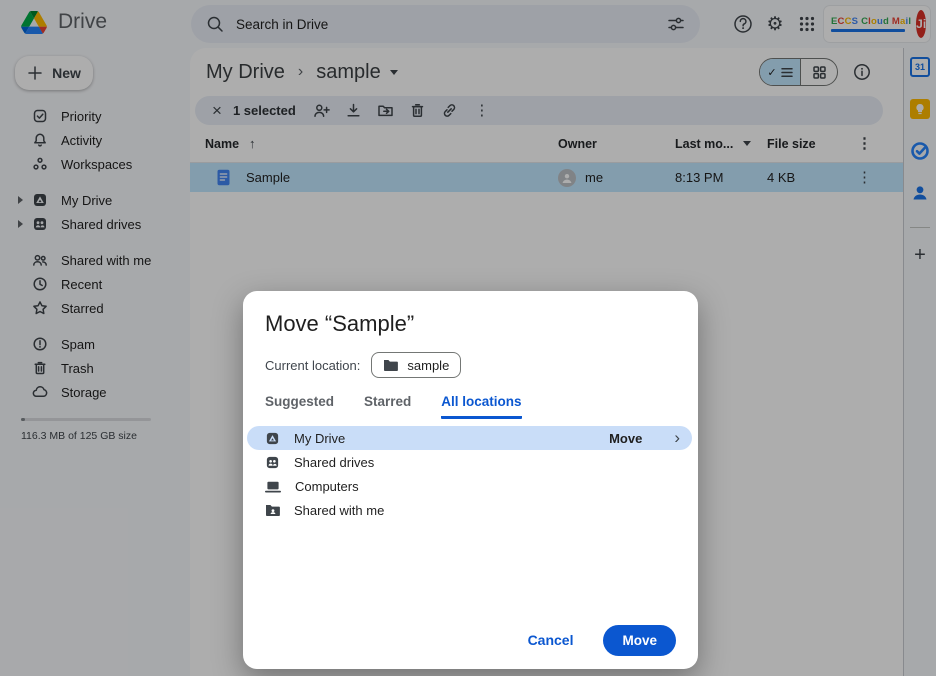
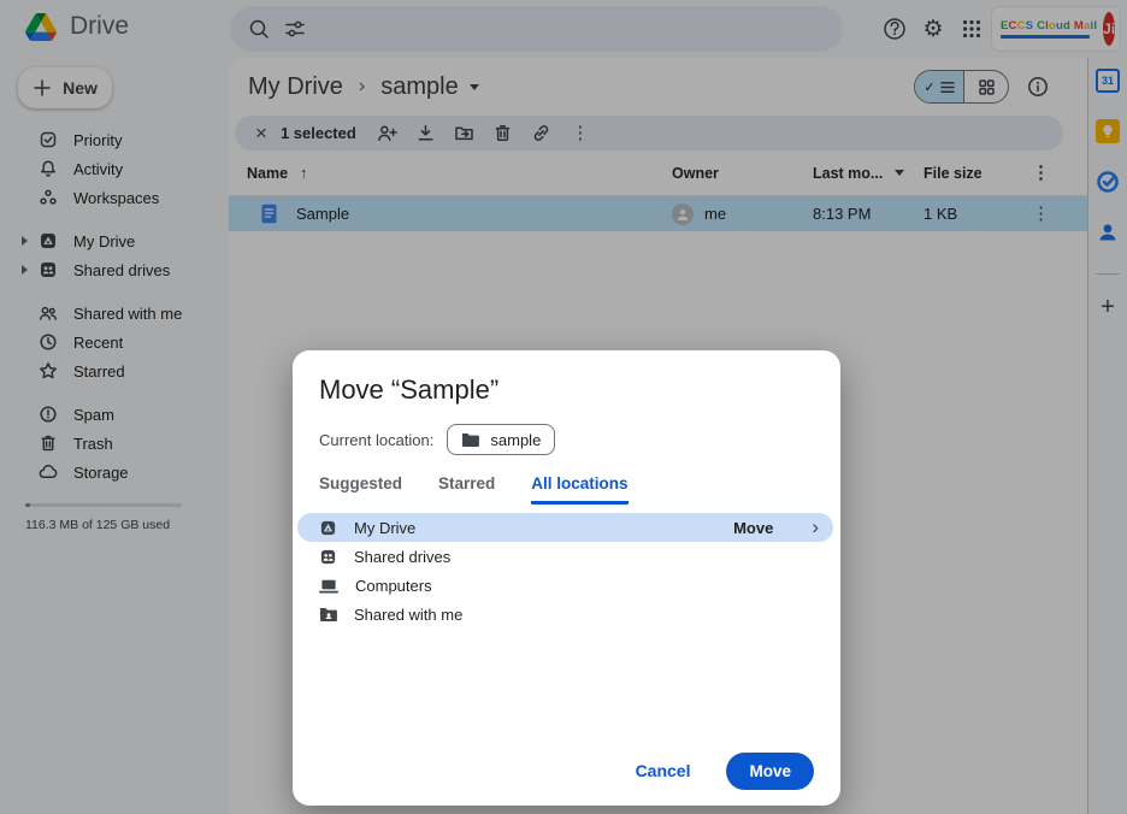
  Drive
- Search in Drive
  ⚙
  ECCS Cloud Mail
  Ji
  New
  Priority
  Activity
  Workspaces
  My Drive
  Shared drives
  Shared with me
  Recent
  Starred
  Spam
  Trash
  Storage
- 116.3 MB of 125 GB size
+ 116.3 MB of 125 GB used
  My Drive
  ›
  sample
  ✓
  ×
  1 selected
  ⋮
  Name
  ↑
  Owner
  Last mo...
  File size
  ⋮
  Sample
  me
  8:13 PM
- 4 KB
+ 1 KB
  ⋮
  31
  +
  Move “Sample”
  Current location:
  sample
  Suggested
  Starred
  All locations
  My Drive
  Move
  ›
  Shared drives
  Computers
  Shared with me
  Cancel
  Move
